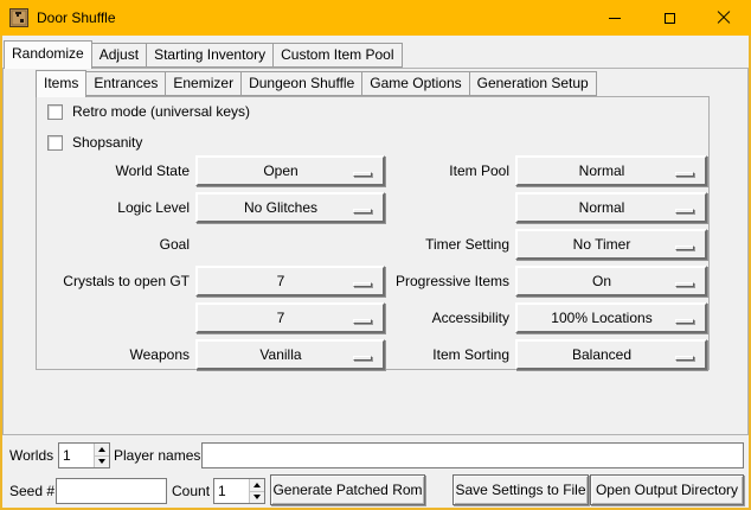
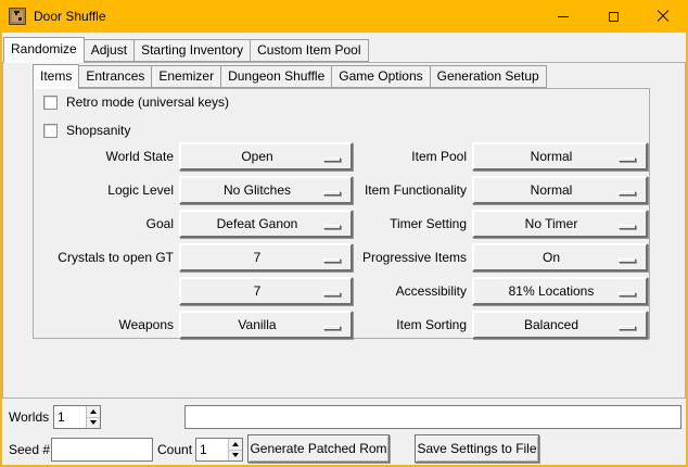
  Door Shuffle
  Randomize
  Adjust
  Starting Inventory
  Custom Item Pool
  Items
  Entrances
  Enemizer
  Dungeon Shuffle
  Game Options
  Generation Setup
  Retro mode (universal keys)
  Shopsanity
  World State
  Open
  Logic Level
  No Glitches
  Goal
+ Defeat Ganon
  Crystals to open GT
  7
  7
  Weapons
  Vanilla
  Item Pool
  Normal
+ Item Functionality
  Normal
  Timer Setting
  No Timer
  Progressive Items
  On
  Accessibility
- 100% Locations
+ 81% Locations
  Item Sorting
  Balanced
  Worlds
  1
- Player names
  Seed #
  Count
  1
  Generate Patched Rom
  Save Settings to File
- Open Output Directory
